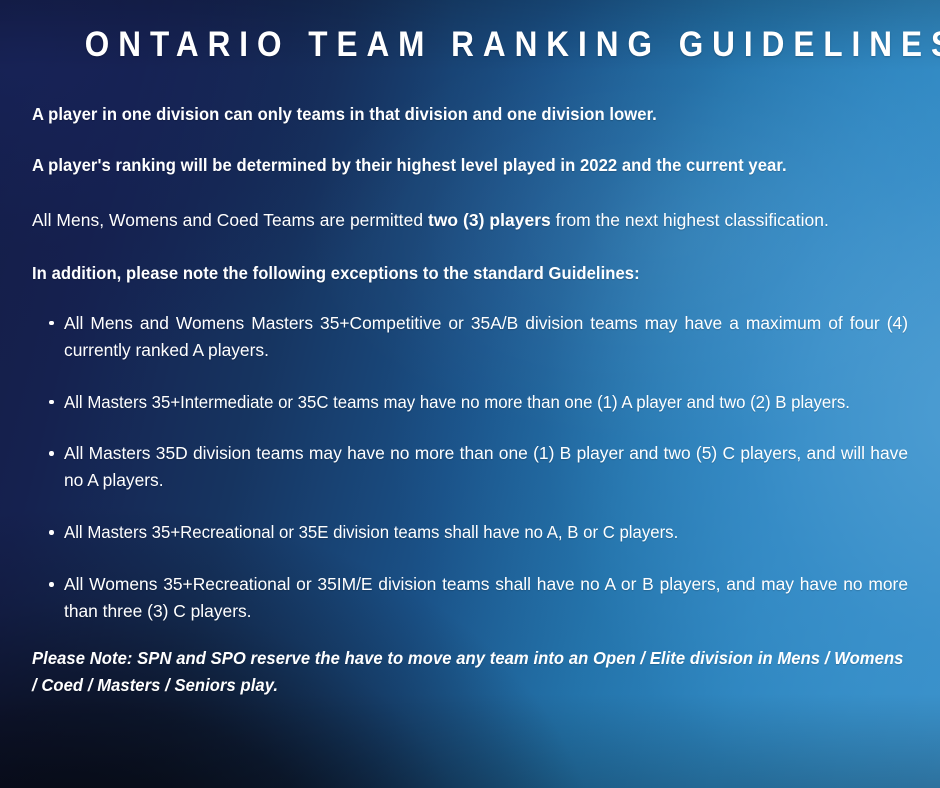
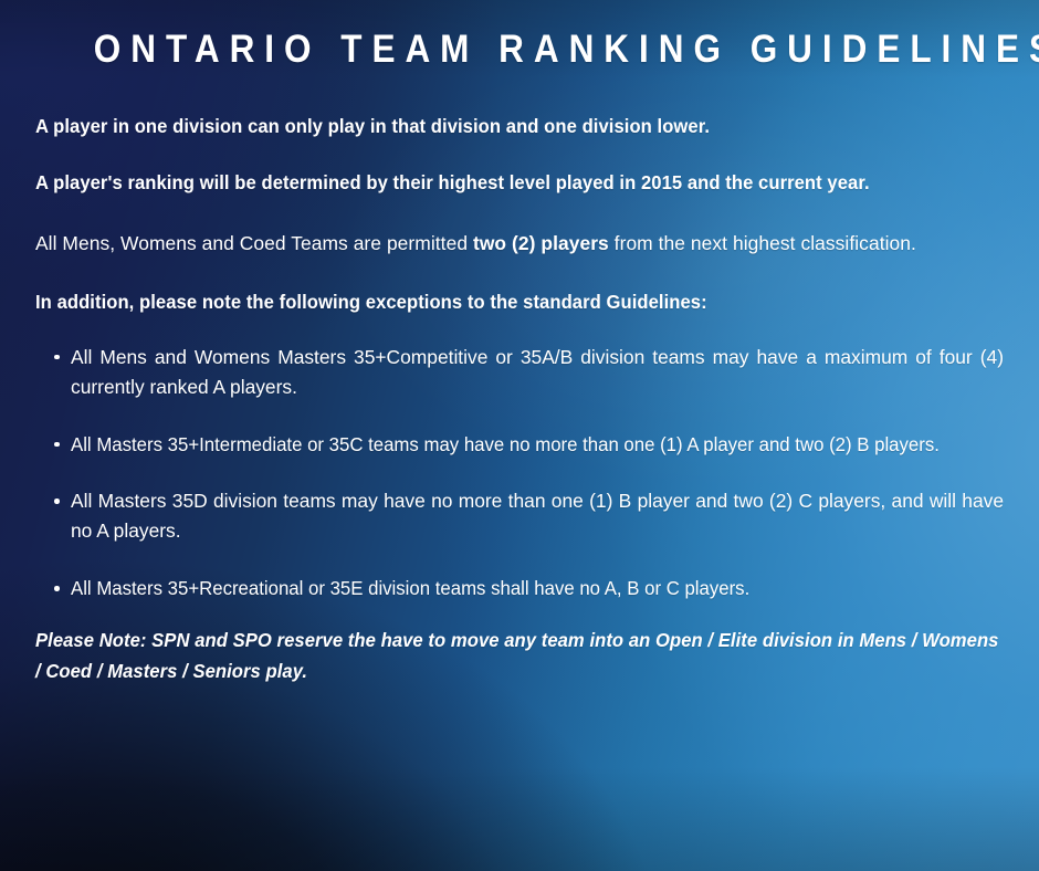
  ONTARIO TEAM RANKING GUIDELINE
- A player in one division can only teams in that division and one division lower.
+ A player in one division can only play in that division and one division lower.
- A player's ranking will be determined by their highest level played in 2022 and the current year.
+ A player's ranking will be determined by their highest level played in 2015 and the current year.
- All Mens, Womens and Coed Teams are permitted two (3) players from the next highest classification.
+ All Mens, Womens and Coed Teams are permitted two (2) players from the next highest classification.
  In addition, please note the following exceptions to the standard Guidelines:
  All Mens and Womens Masters 35+Competitive or 35A/B division teams may have a maximum of four (4) currently ranked A players.
  All Masters 35+Intermediate or 35C teams may have no more than one (1) A player and two (2) B players.
- All Masters 35D division teams may have no more than one (1) B player and two (5) C players, and will have no A players.
+ All Masters 35D division teams may have no more than one (1) B player and two (2) C players, and will have no A players.
  All Masters 35+Recreational or 35E division teams shall have no A, B or C players.
- All Womens 35+Recreational or 35IM/E division teams shall have no A or B players, and may have no more than three (3) C players.
  Please Note: SPN and SPO reserve the have to move any team into an Open / Elite division in Mens / Womens / Coed / Masters / Seniors play.
